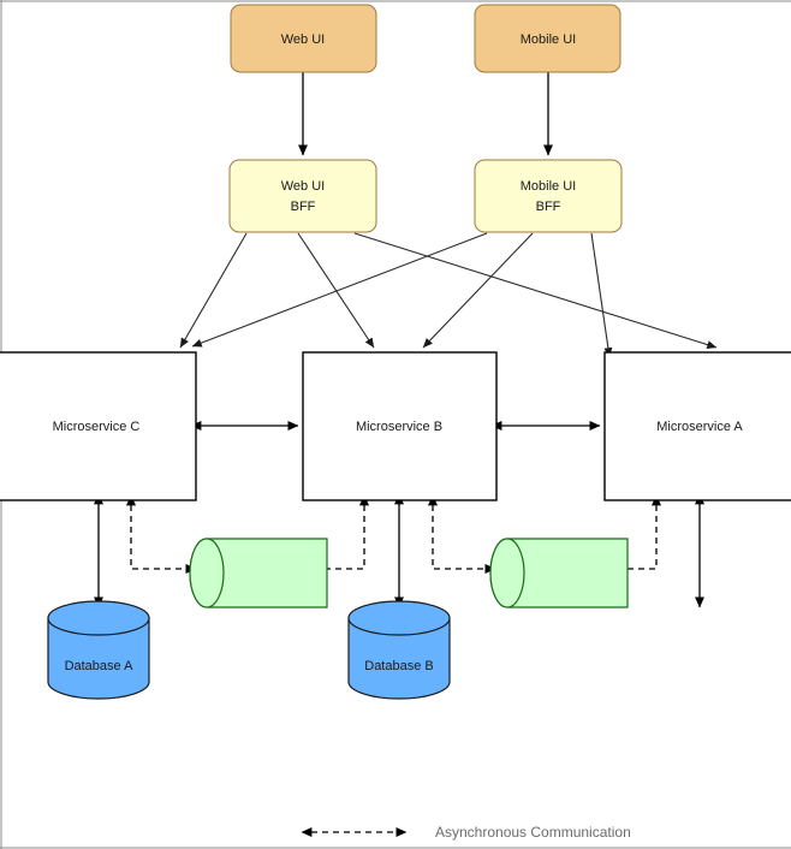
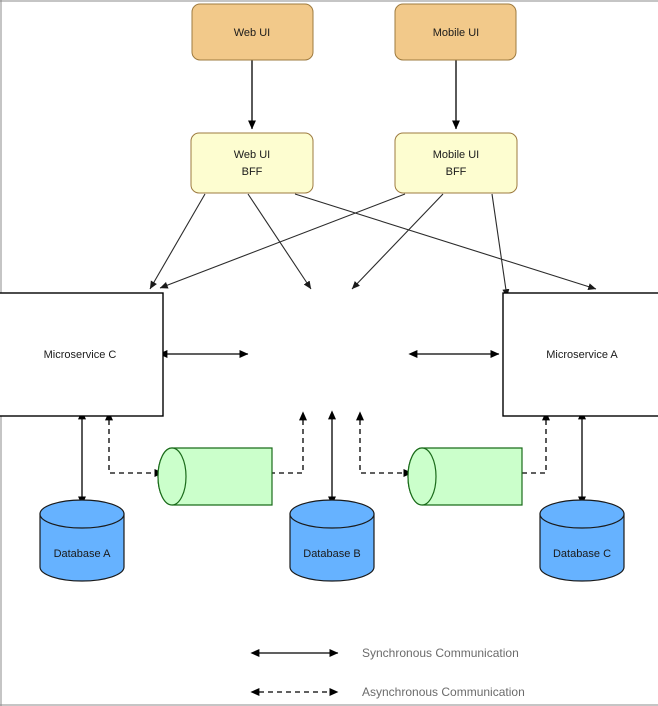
  Web UI
  Mobile UI
  Web UI
  BFF
  Mobile UI
  BFF
  Microservice C
- Microservice B
  Microservice A
  Database A
  Database B
+ Database C
+ Synchronous Communication
  Asynchronous Communication
